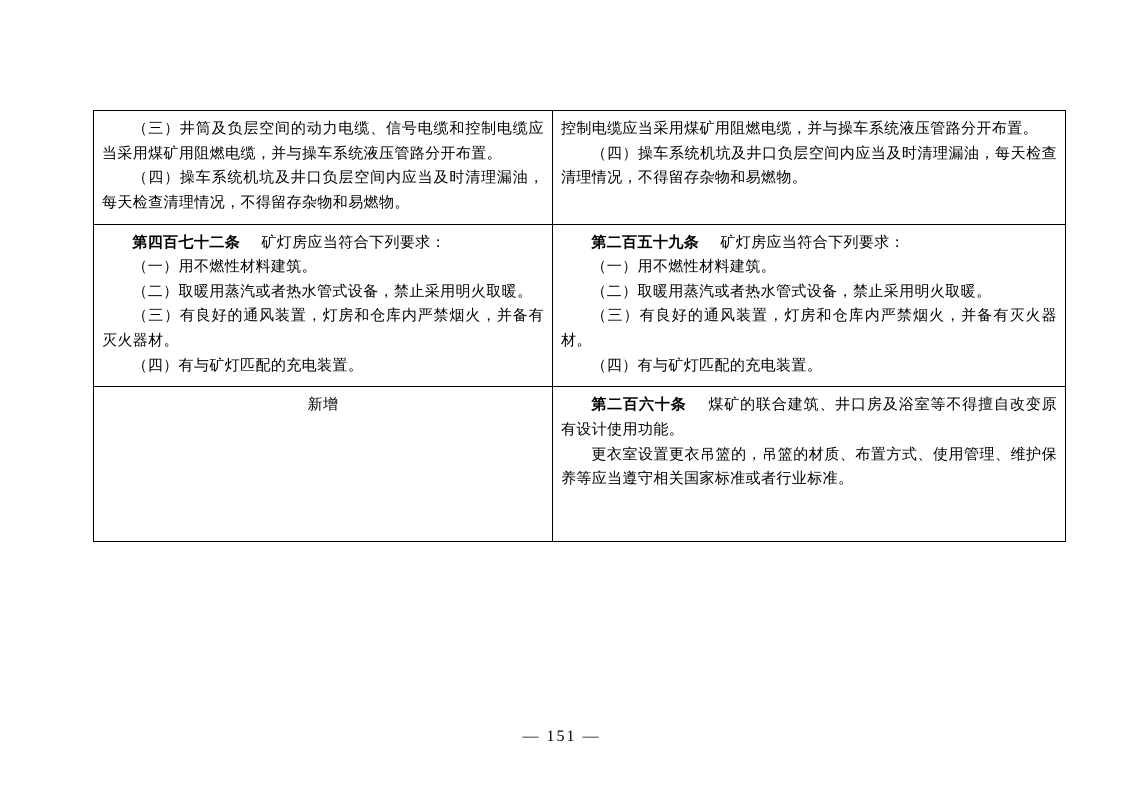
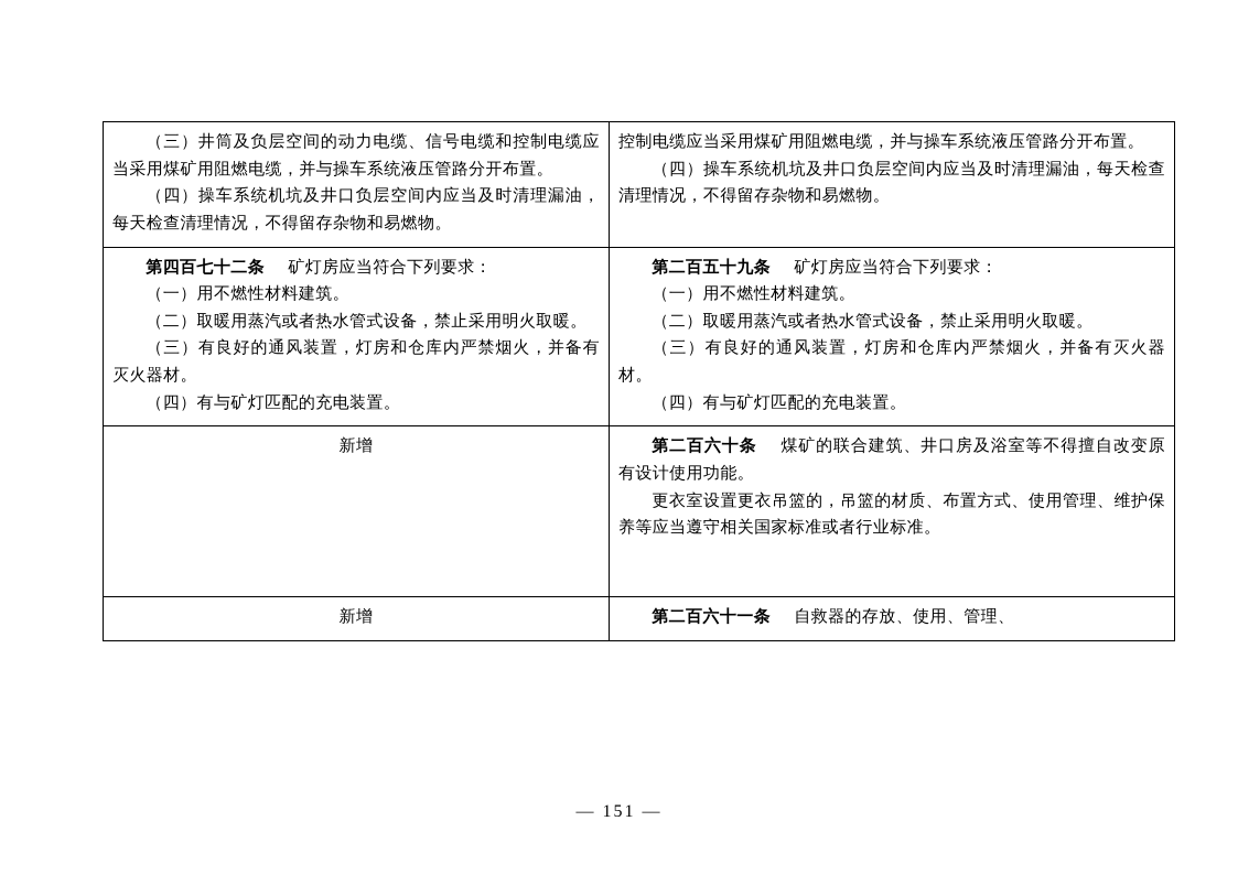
  （三）井筒及负层空间的动力电缆、信号电缆和控制电缆应当采用煤矿用阻燃电缆，并与操车系统液压管路分开布置。 （四）操车系统机坑及井口负层空间内应当及时清理漏油，每天检查清理情况，不得留存杂物和易燃物。	控制电缆应当采用煤矿用阻燃电缆，并与操车系统液压管路分开布置。 （四）操车系统机坑及井口负层空间内应当及时清理漏油，每天检查清理情况，不得留存杂物和易燃物。
  第四百七十二条 矿灯房应当符合下列要求： （一）用不燃性材料建筑。 （二）取暖用蒸汽或者热水管式设备，禁止采用明火取暖。 （三）有良好的通风装置，灯房和仓库内严禁烟火，并备有灭火器材。 （四）有与矿灯匹配的充电装置。	第二百五十九条 矿灯房应当符合下列要求： （一）用不燃性材料建筑。 （二）取暖用蒸汽或者热水管式设备，禁止采用明火取暖。 （三）有良好的通风装置，灯房和仓库内严禁烟火，并备有灭火器材。 （四）有与矿灯匹配的充电装置。
  新增	第二百六十条 煤矿的联合建筑、井口房及浴室等不得擅自改变原有设计使用功能。 更衣室设置更衣吊篮的，吊篮的材质、布置方式、使用管理、维护保养等应当遵守相关国家标准或者行业标准。
+ 新增	第二百六十一条 自救器的存放、使用、管理、
  — 151 —
